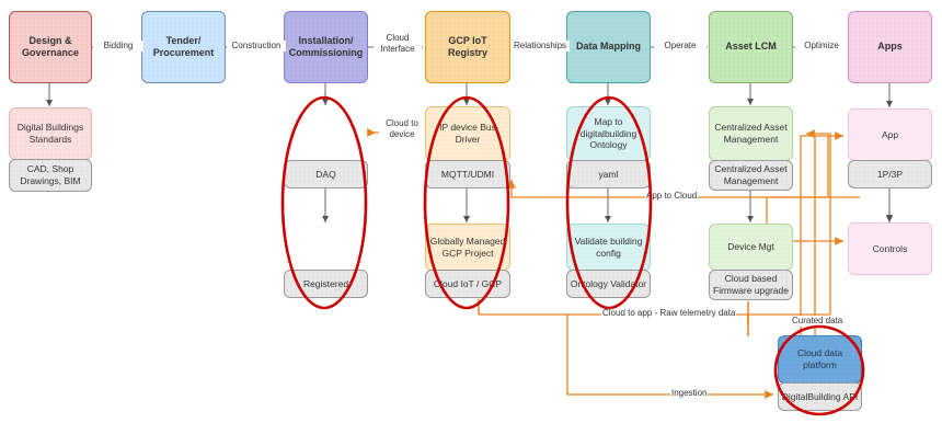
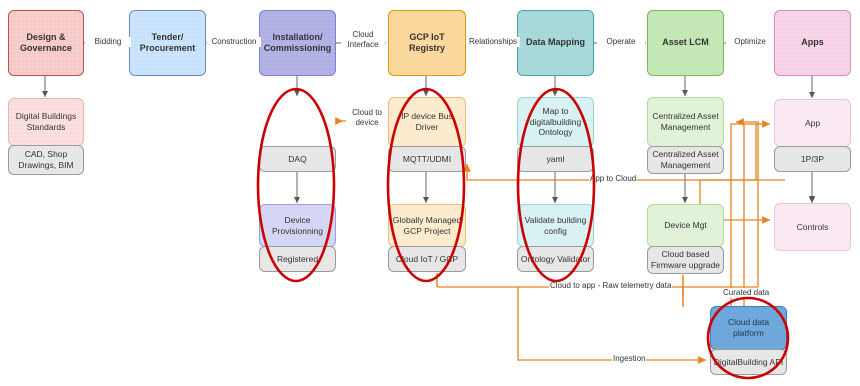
  Design & Governance
  Tender/ Procurement
  Installation/ Commissioning
  GCP IoT Registry
  Data Mapping
  Asset LCM
  Apps
  Digital Buildings Standards
  CAD, Shop Drawings, BIM
  DAQ
+ Device Provisionning
  Registered
  IP device Bus Driver
  MQTT/UDMI
  Globally Managed GCP Project
  Coud IoT / GP
  Map to digitalbuilding Ontology
  yaml
  Validate building config
  Ontology Validaor
  Centralized Asset Management
  Centralized Asset Management
  Device Mgt
  Cloud based Firmware upgrade
  App
  1P/3P
  Controls
  Cloud data platform
  igitalBuilding API
  Bidding
  Construction
  Cloud Interface
  Relationships
  Operate
  Optimize
  Cloud to device
  pp to Cloud
  Cloud to app - Raw telemetry data
  Curated data
  Ingestion
